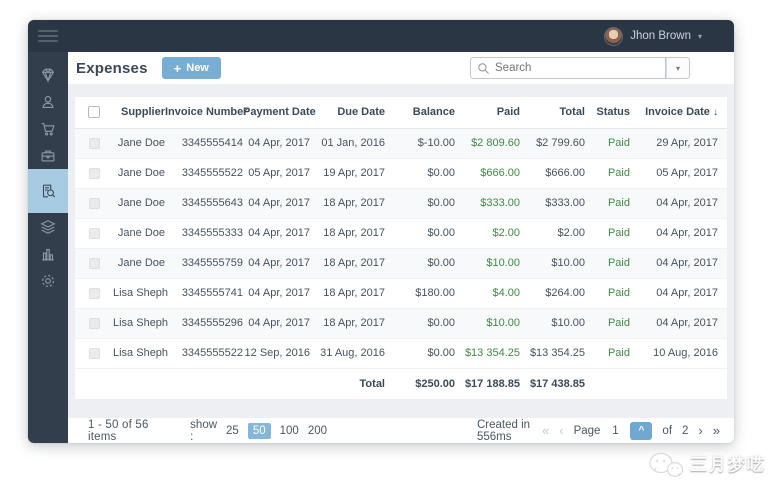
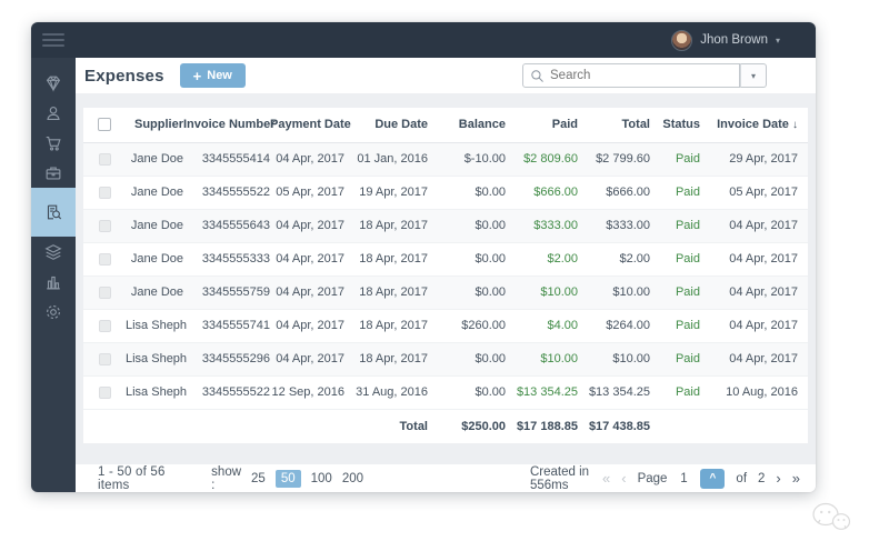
  Jhon Brown
  ▾
  Expenses
  +
  New
  Search
  ▾
  	Supplier	Invoice Numbe	Payment Date	Due Date	Balance	Paid	Total	Status	Invoice Date ↓
  	Jane Doe	3345555414	04 Apr, 2017	01 Jan, 2016	$-10.00	$2 809.60	$2 799.60	Paid	29 Apr, 2017
  	Jane Doe	3345555522	05 Apr, 2017	19 Apr, 2017	$0.00	$666.00	$666.00	Paid	05 Apr, 2017
  	Jane Doe	3345555643	04 Apr, 2017	18 Apr, 2017	$0.00	$333.00	$333.00	Paid	04 Apr, 2017
  	Jane Doe	3345555333	04 Apr, 2017	18 Apr, 2017	$0.00	$2.00	$2.00	Paid	04 Apr, 2017
  	Jane Doe	3345555759	04 Apr, 2017	18 Apr, 2017	$0.00	$10.00	$10.00	Paid	04 Apr, 2017
- 	Lisa Sheph	3345555741	04 Apr, 2017	18 Apr, 2017	$180.00	$4.00	$264.00	Paid	04 Apr, 2017
+ 	Lisa Sheph	3345555741	04 Apr, 2017	18 Apr, 2017	$260.00	$4.00	$264.00	Paid	04 Apr, 2017
  	Lisa Sheph	3345555296	04 Apr, 2017	18 Apr, 2017	$0.00	$10.00	$10.00	Paid	04 Apr, 2017
  	Lisa Sheph	3345555522	12 Sep, 2016	31 Aug, 2016	$0.00	$13 354.25	$13 354.25	Paid	10 Aug, 2016
  	Total	$250.00	$17 188.85	$17 438.85
  1 - 50 of 56 items
  show :
  25
  50
  100
  200
  Created in 556ms
  «
  ‹
  Page
  1
  ^
  of
  2
  ›
  »
- 三月梦呓
